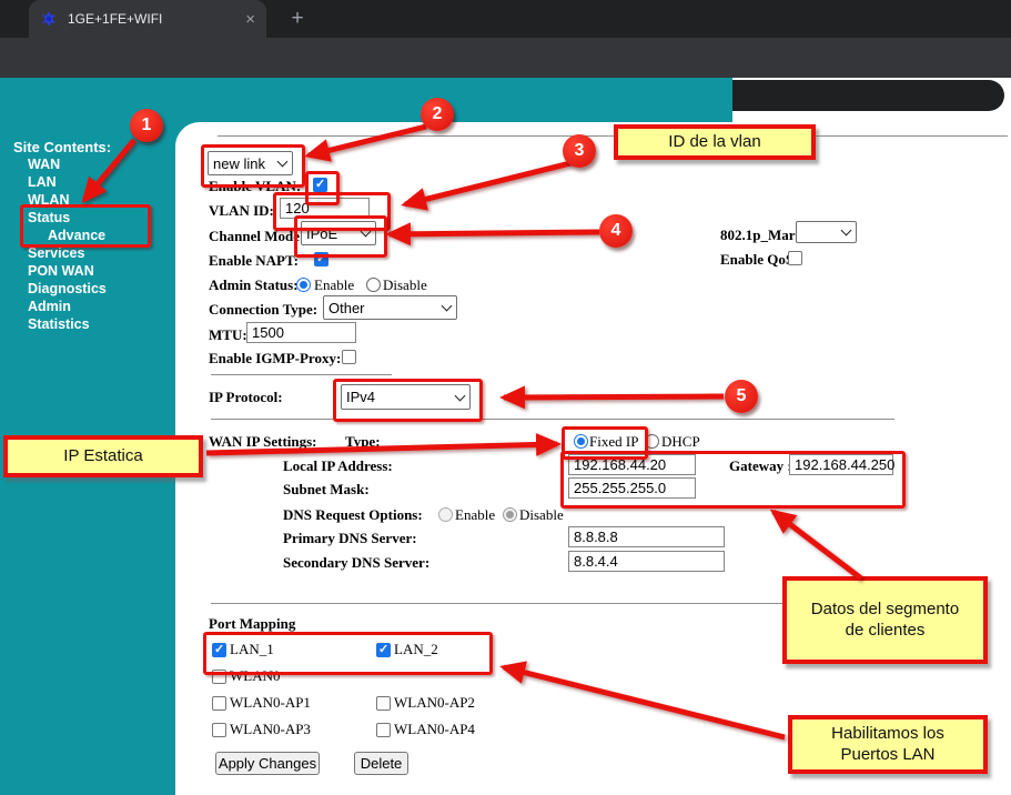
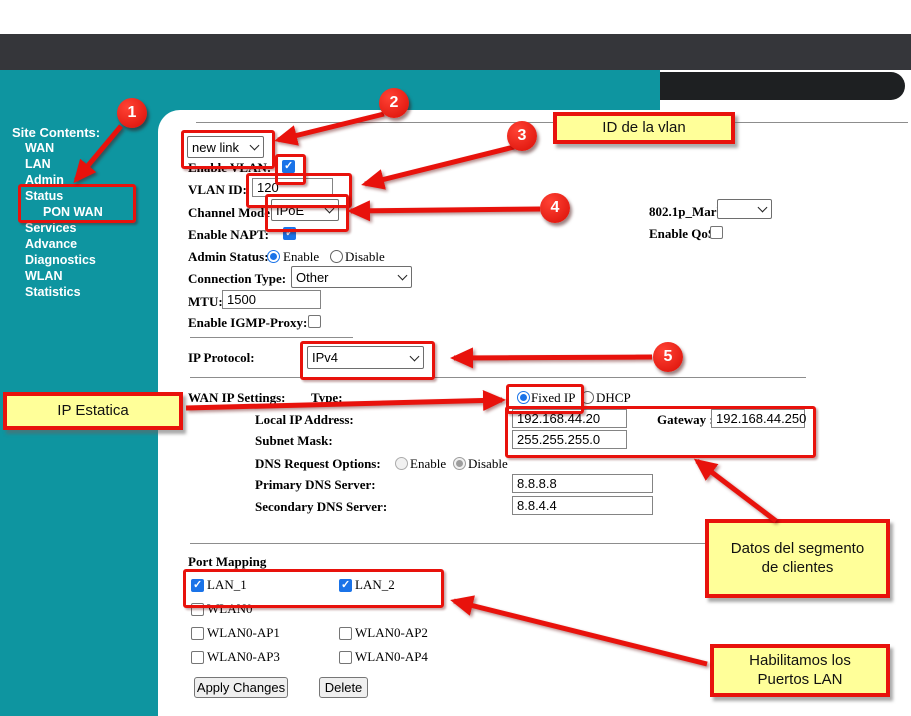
- 1GE+1FE+WIFI
  Site Contents:
  WAN
  LAN
- WLAN
+ Admin
  Status
- Advance
+ PON WAN
  Services
- PON WAN
+ Advance
  Diagnostics
- Admin
+ WLAN
  Statistics
  new link
  Enable VLAN:
  VLAN ID:
  120
  Channel Mode
  IPoE
  Enable NAPT:
  802.1p_Mar
  Enable Qo
  Admin Status
  Enable
  Disable
  Connection Type:
  Other
  MTU:
  1500
  Enable IGMP-Proxy:
  IP Protocol:
  IPv4
  WAN IP Settings:
  Type:
  Fixed IP
  DHCP
  Local IP Address:
  192.168.44.20
  Gateway
  192.168.44.250
  Subnet Mask:
  255.255.255.0
  DNS Request Options:
  Enable
  Disable
  Primary DNS Server:
  8.8.8.8
  Secondary DNS Server:
  8.8.4.4
  Port Mapping
  LAN_1
  LAN_2
  WLAN0
  WLAN0-AP1
  WLAN0-AP2
  WLAN0-AP3
  WLAN0-AP4
  Apply Changes
  Delete
  ID de la vlan
  IP Estatica
  Datos del segmento de clientes
  Habilitamos los Puertos LAN
  1
  2
  3
  4
  5
